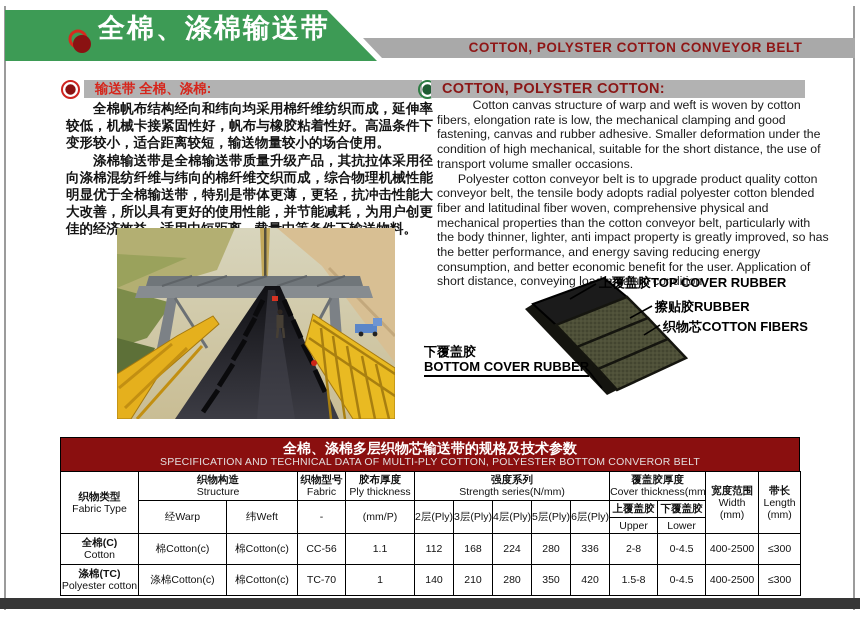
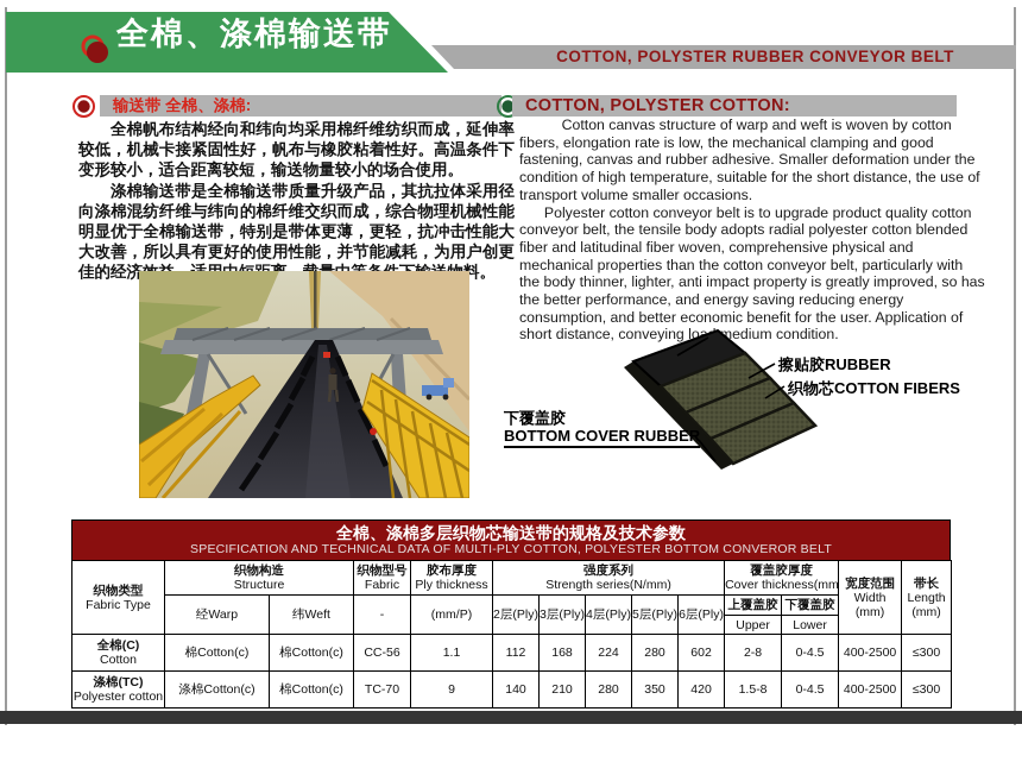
- COTTON, POLYSTER COTTON CONVEYOR BELT
+ COTTON, POLYSTER RUBBER CONVEYOR BELT
  全棉、涤棉输送带
  输送带 全棉、涤棉:
  COTTON, POLYSTER COTTON:
  全棉帆布结构经向和纬向均采用棉纤维纺织而成，延伸率较低，机械卡接紧固性好，帆布与橡胶粘着性好。高温条件下变形较小，适合距离较短，输送物量较小的场合使用。
  涤棉输送带是全棉输送带质量升级产品，其抗拉体采用径向涤棉混纺纤维与纬向的棉纤维交织而成，综合物理机械性能明显优于全棉输送带，特别是带体更薄，更轻，抗冲击性能大大改善，所以具有更好的使用性能，并节能减耗，为用户创更佳的经济料。
- Cotton canvas structure of warp and weft is woven by cotton fibers, elongation rate is low, the mechanical clamping and good fastening, canvas and rubber adhesive. Smaller deformation under the condition of high mechanical, suitable for the short distance, the use of transport volume smaller occasions.
+ Cotton canvas structure of warp and weft is woven by cotton fibers, elongation rate is low, the mechanical clamping and good fastening, canvas and rubber adhesive. Smaller deformation under the condition of high temperature, suitable for the short distance, the use of transport volume smaller occasions.
  Polyester cotton conveyor belt is to upgrade product quality cotton conveyor belt, the tensile body adopts radial polyester cotton blended fiber and latitudinal fiber woven, comprehensive physical and mechanical properties than the cotton conveyor belt, particularly with the body thinner, lighter, anti impact property is greatly improved, so has the better performance, and energy saving reducing energy consumption, and better economic benefit for the user. Application of short distance, conveying lo medium condition.
- 上覆盖胶TOP COVER RUBBER
  擦贴胶RUBBER
  织物芯COTTON FIBERS
  下覆盖胶
  BOTTOM COVER RUBBER
  全棉、涤棉多层织物芯输送带的规格及技术参数
  SPECIFICATION AND TECHNICAL DATA OF MULTI-PLY COTTON, POLYESTER BOTTOM CONVEROR BELT
  织物类型Fabric Type	织物构造Structure	织物型号Fabric	胶布厚度Ply thickness	强度系列Strength series(N/mm)	覆盖胶厚度Cover thickness(mm	宽度范围Width(mm)	带长Length(mm)
  经Warp	纬Weft	-	(mm/P)	2层(Ply)	3层(Ply)	4层(Ply)	5层(Ply)	6层(Ply)	上覆盖胶	下覆盖胶
  Upper	Lower
- 全棉(C)Cotton	棉Cotton(c)	棉Cotton(c)	CC-56	1.1	112	168	224	280	336	2-8	0-4.5	400-2500	≤300
+ 全棉(C)Cotton	棉Cotton(c)	棉Cotton(c)	CC-56	1.1	112	168	224	280	602	2-8	0-4.5	400-2500	≤300
- 涤棉(TC)Polyester cotton	涤棉Cotton(c)	棉Cotton(c)	TC-70	1	140	210	280	350	420	1.5-8	0-4.5	400-2500	≤300
+ 涤棉(TC)Polyester cotton	涤棉Cotton(c)	棉Cotton(c)	TC-70	9	140	210	280	350	420	1.5-8	0-4.5	400-2500	≤300
